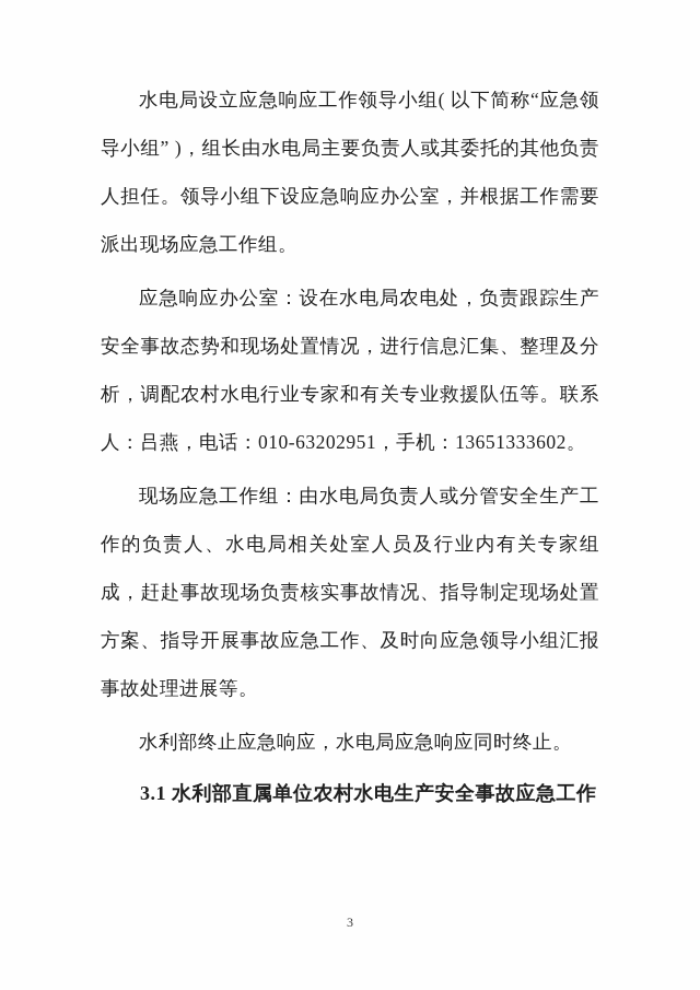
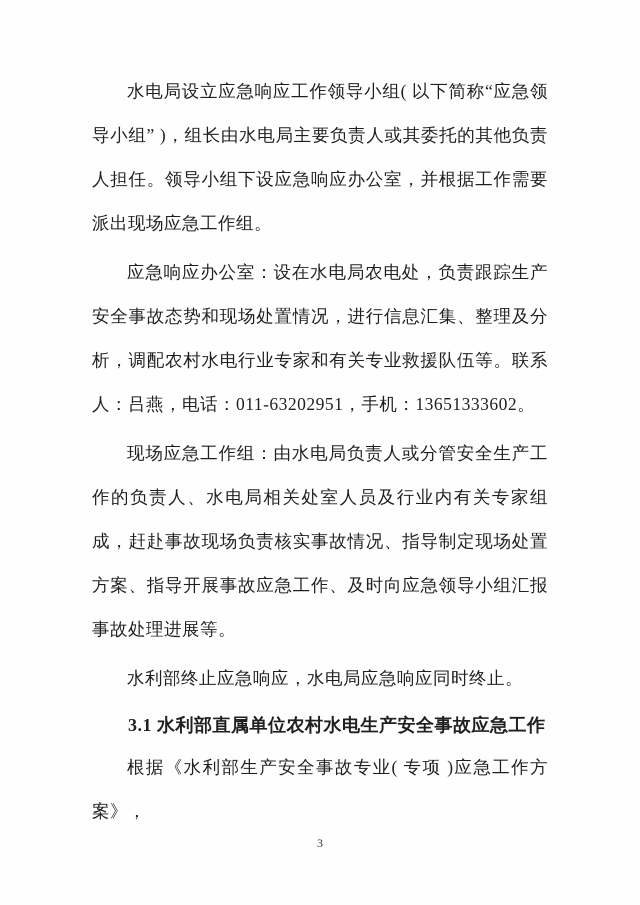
  水电局设立应急响应工作领导小组( 以下简称“应急领导小组” )，组长由水电局主要负责人或其委托的其他负责人担任。领导小组下设应急响应办公室，并根据工作需要派出现场应急工作组。
- 应急响应办公室：设在水电局农电处，负责跟踪生产安全事故态势和现场处置情况，进行信息汇集、整理及分析，调配农村水电行业专家和有关专业救援队伍等。联系人：吕燕，电话：010-63202951，手机：13651333602。
+ 应急响应办公室：设在水电局农电处，负责跟踪生产安全事故态势和现场处置情况，进行信息汇集、整理及分析，调配农村水电行业专家和有关专业救援队伍等。联系人：吕燕，电话：011-63202951，手机：13651333602。
  现场应急工作组：由水电局负责人或分管安全生产工作的负责人、水电局相关处室人员及行业内有关专家组成，赶赴事故现场负责核实事故情况、指导制定现场处置方案、指导开展事故应急工作、及时向应急领导小组汇报事故处理进展等。
  水利部终止应急响应，水电局应急响应同时终止。
  3.1 水利部直属单位农村水电生产安全事故应急工作
+ 根据《水利部生产安全事故专业( 专项 )应急工作方案》，
  3
